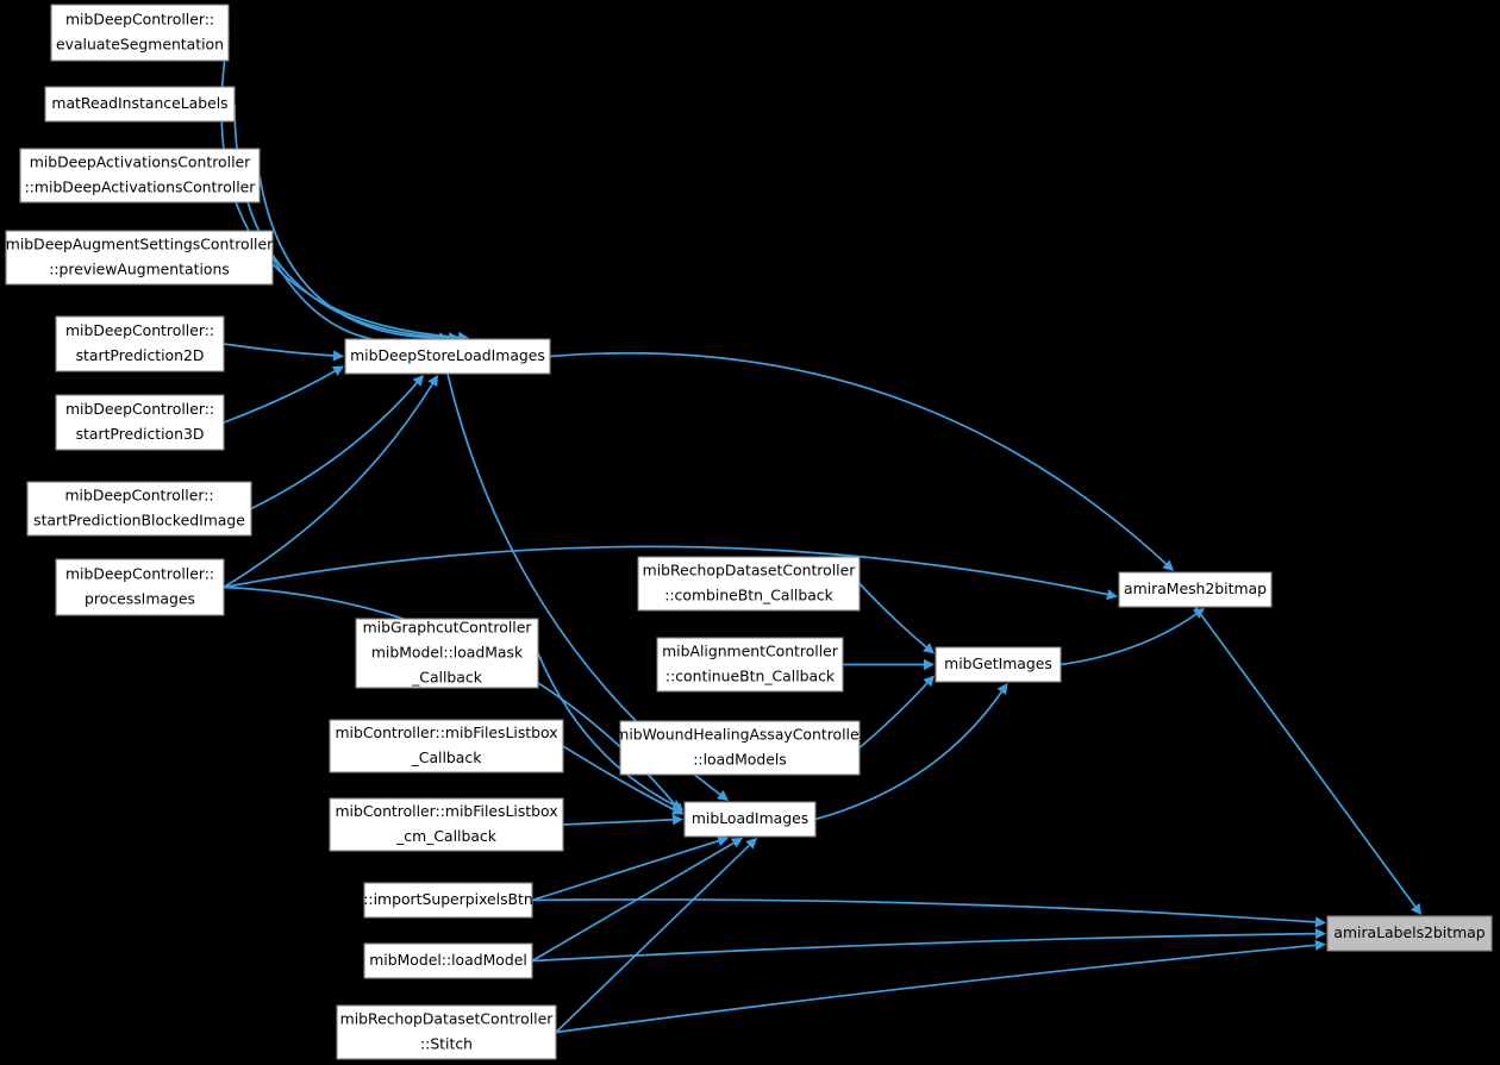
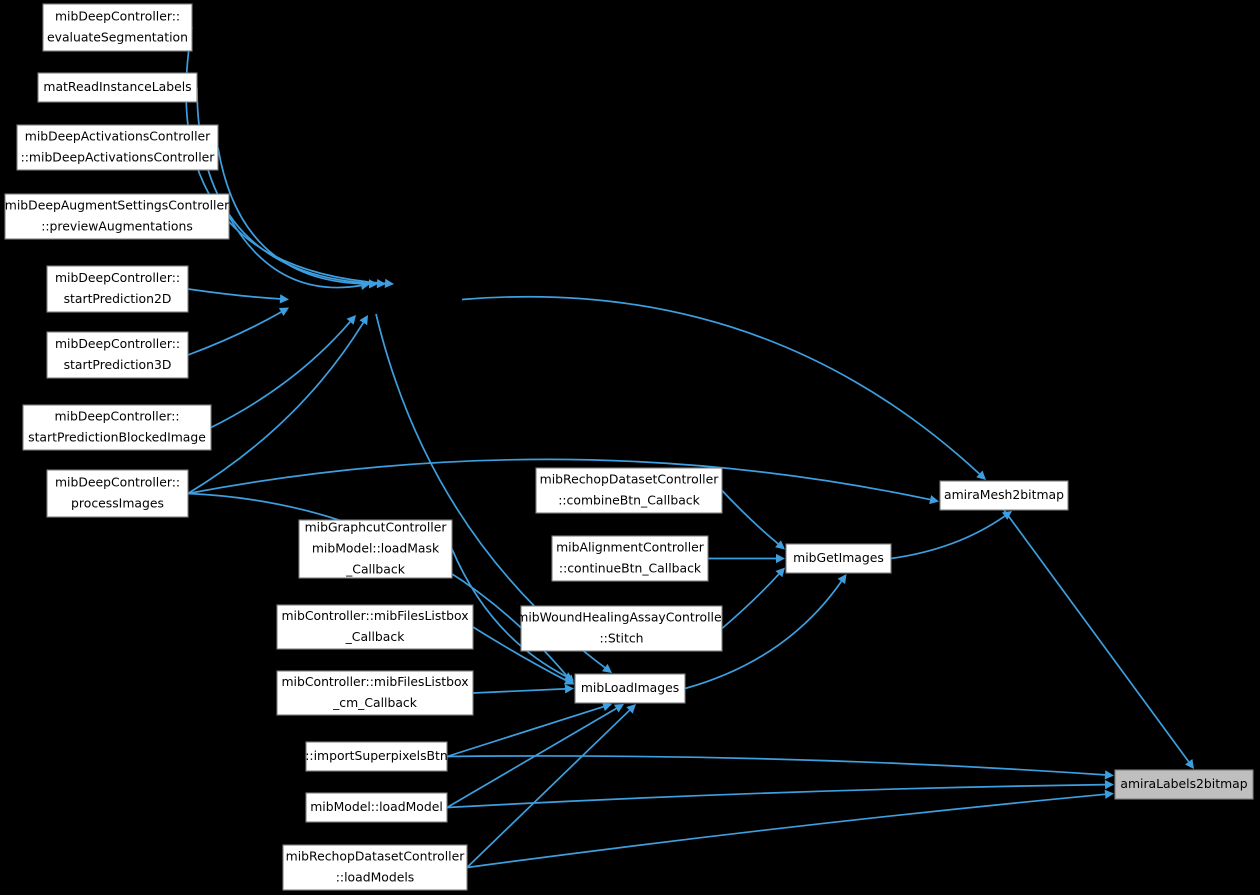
  mibDeepController::
  evaluateSegmentation
  matReadInstanceLabels
  mibDeepActivationsController
  ::mibDeepActivationsController
  mibDeepAugmentSettingsController
  ::previewAugmentations
  mibDeepController::
  startPrediction2D
  mibDeepController::
  startPrediction3D
  mibDeepController::
  startPredictionBlockedImage
  mibDeepController::
  processImages
- mibDeepStoreLoadImages
  mibGraphcutController
  mibModel::loadMask
  _Callback
  mibController::mibFilesListbox
  _Callback
  mibController::mibFilesListbox
  _cm_Callback
  ::importSuperpixelsBtn
  mibModel::loadModel
  mibRechopDatasetController
- ::Stitch
+ ::loadModels
  mibRechopDatasetController
  ::combineBtn_Callback
  mibAlignmentController
  ::continueBtn_Callback
  mibWoundHealingAssayController
- ::loadModels
+ ::Stitch
  mibLoadImages
  mibGetImages
  amiraMesh2bitmap
  amiraLabels2bitmap
